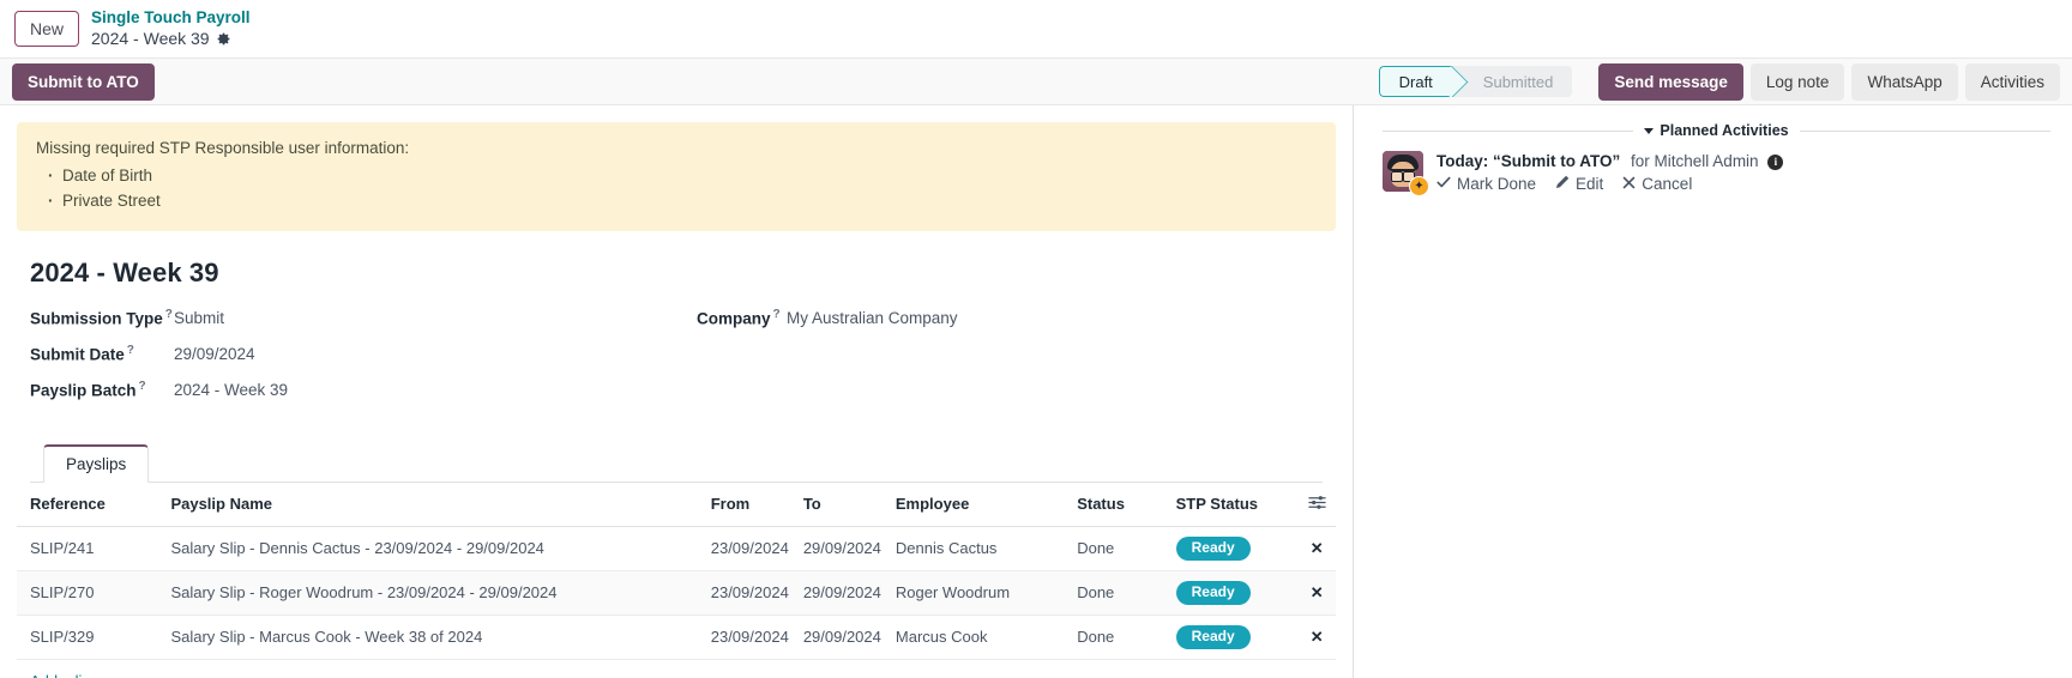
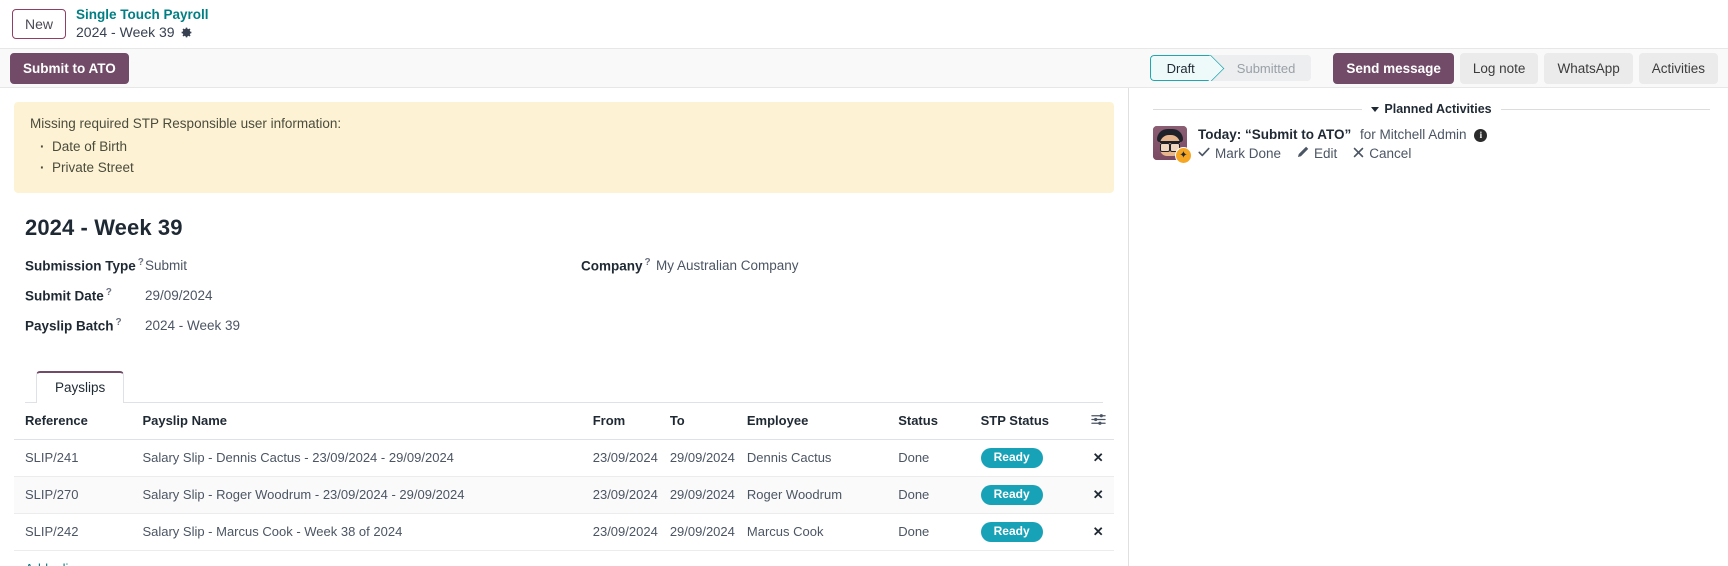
  New
  Single Touch Payroll
  2024 - Week 39
  Submit to ATO
  Draft
  Submitted
  Send message
  Log note
  WhatsApp
  Activities
  Missing required STP Responsible user information:
  Date of Birth
  Private Street
  2024 - Week 39
  Submission Type ?
  Submit
  Submit Date ?
  29/09/2024
  Payslip Batch ?
  2024 - Week 39
  Company ?
  My Australian Company
  Payslips
  Reference	Payslip Name	From	To	Employee	Status	STP Status
  SLIP/241	Salary Slip - Dennis Cactus - 23/09/2024 - 29/09/2024	23/09/2024	29/09/2024	Dennis Cactus	Done	Ready	✕
  SLIP/270	Salary Slip - Roger Woodrum - 23/09/2024 - 29/09/2024	23/09/2024	29/09/2024	Roger Woodrum	Done	Ready	✕
- SLIP/329	Salary Slip - Marcus Cook - Week 38 of 2024	23/09/2024	29/09/2024	Marcus Cook	Done	Ready	✕
+ SLIP/242	Salary Slip - Marcus Cook - Week 38 of 2024	23/09/2024	29/09/2024	Marcus Cook	Done	Ready	✕
  Planned Activities
  ✦
  Today: “Submit to ATO” for Mitchell Admin i
  Mark Done
  Edit
  Cancel
